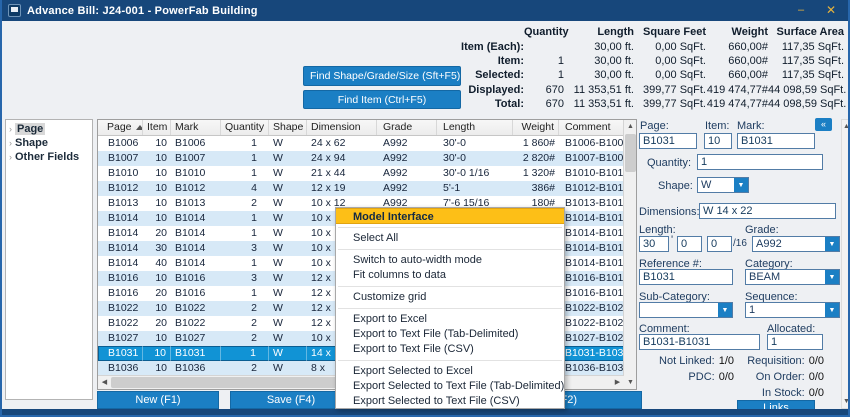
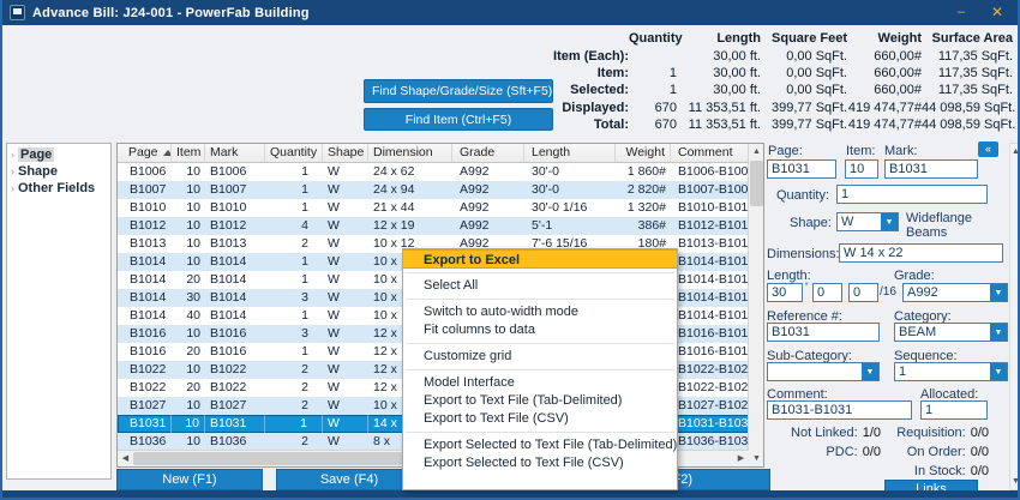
  Advance Bill: J24-001 - PowerFab Building
  –
  ✕
  Find Shape/Grade/Size (Sft+F5)
  Find Item (Ctrl+F5)
  Quantit
  Length
  Square Feet
  Weight
  Surface Area
  Item (Each):
  30,00 ft.
  0,00 SqFt.
  660,00#
  117,35 SqFt.
  Item:
  1
  30,00 ft.
  0,00 SqFt.
  660,00#
  117,35 SqFt.
  Selected:
  1
  30,00 ft.
  0,00 SqFt.
  660,00#
  117,35 SqFt.
  Displayed:
  670
  11 353,51 ft.
  399,77 SqFt.
  419 474,77#
  44 098,59 SqFt.
  Total:
  670
  11 353,51 ft.
  399,77 SqFt.
  419 474,77#
  44 098,59 SqFt.
  ›
  Page
  ›
  Shape
  ›
  Other Fields
  Page
  Item
  Mark
  Quantity
  Shape
  Dimension
  Grade
  Length
  Weight
  Comment
  B1006
  10
  B1006
  1
  W
  24 x 62
  A992
  30'-0
  1 860#
  B1006-B100
  B1007
  10
  B1007
  1
  W
  24 x 94
  A992
  30'-0
  2 820#
  B1007-B100
  B1010
  10
  B1010
  1
  W
  21 x 44
  A992
  30'-0 1/16
  1 320#
  B1010-B101
  B1012
  10
  B1012
  4
  W
  12 x 19
  A992
  5'-1
  386#
  B1012-B101
  B1013
  10
  B1013
  2
  W
  10 x 12
  A992
  7'-6 15/16
  180#
  B1013-B101
  B1014
  10
  B1014
  1
  W
  10 x
  B1014-B101
  B1014
  20
  B1014
  1
  W
  10 x
  B1014-B101
  B1014
  30
  B1014
  3
  W
  10 x
  B1014-B101
  B1014
  40
  B1014
  1
  W
  10 x
  B1014-B101
  B1016
  10
  B1016
  3
  W
  12 x
  B1016-B101
  B1016
  20
  B1016
  1
  W
  12 x
  B1016-B101
  B1022
  10
  B1022
  2
  W
  12 x
  B1022-B102
  B1022
  20
  B1022
  2
  W
  12 x
  B1022-B102
  B1027
  10
  B1027
  2
  W
  10 x
  B1027-B102
  B1031
  10
  B1031
  1
  W
  14 x
  B1031-B103
  B1036
  10
  B1036
  2
  W
  8 x
  B1036-B103
  Page:
  Item:
  Mark:
  «
  B1031
  10
  B1031
  Quantity:
  1
  Shape:
  W
+ Wideflange Beams
  Dimensions:
  W 14 x 22
  Length:
  Grade:
  30
  '
  0
  0
  /16
  A992
  Reference #:
  Category:
  B1031
  BEAM
  Sub-Category:
  Sequence:
  1
  Comment:
  Allocated:
  B1031-B1031
  1
  Not Linked: 1/0
  Requisition: 0/0
  PDC: 0/0
  On Order: 0/0
  In Stock: 0/0
  Links
  New (F1)
  Save (F4)
- Model Interface
+ Export to Excel
  Select All
  Switch to auto-width mode
  Fit columns to data
  Customize grid
- Export to Excel
+ Model Interface
  Export to Text File (Tab-Delimited)
  Export to Text File (CSV)
- Export Selected to Excel
  Export Selected to Text File (Tab-Delimited)
  Export Selected to Text File (CSV)
